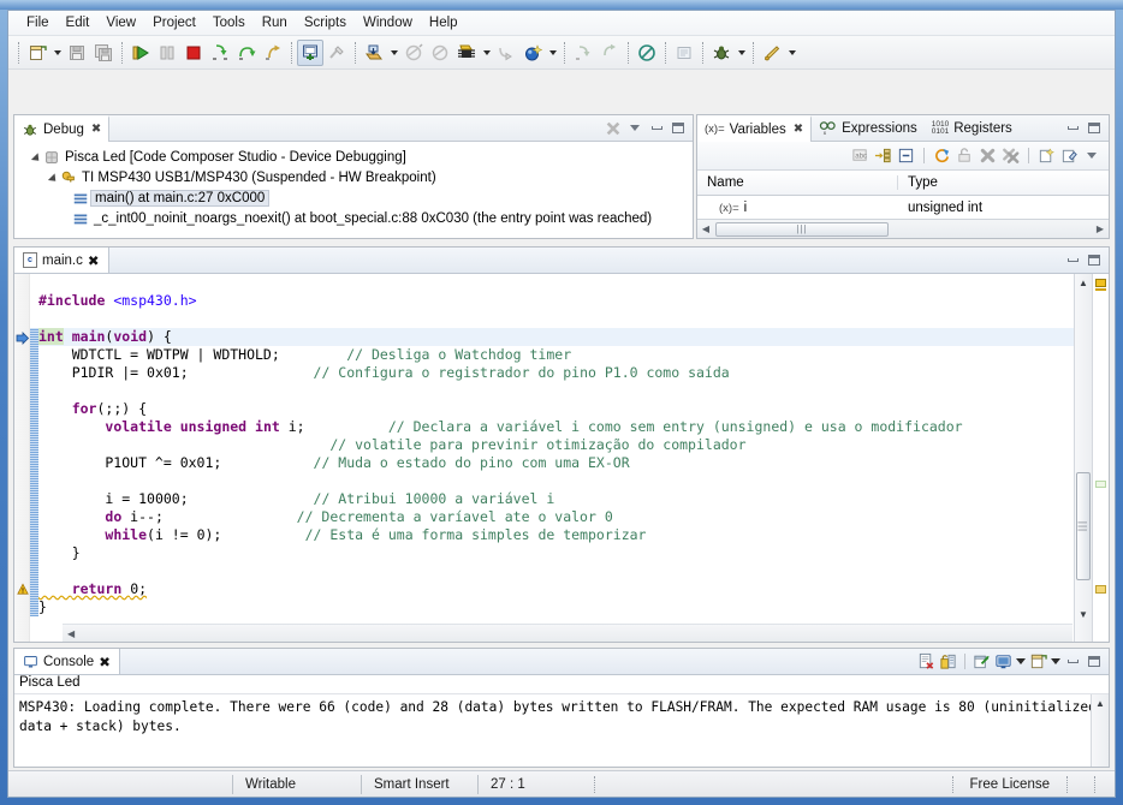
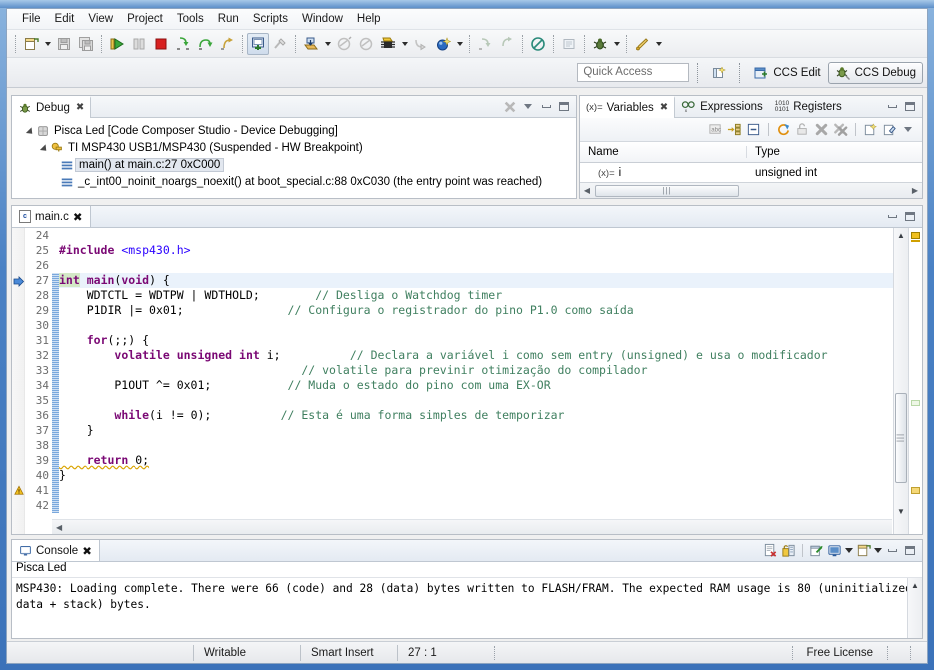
  File
  Edit
  View
  Project
  Tools
  Run
  Scripts
  Window
  Help
+ Quick Access
+ CCS Edit
+ CCS Debug
  Debug
  ✖
  Pisca Led [Code Composer Studio - Device Debugging]
  TI MSP430 USB1/MSP430 (Suspended - HW Breakpoint)
  main() at main.c:27 0xC000
  _c_int00_noinit_noargs_noexit() at boot_special.c:88 0xC030 (the entry point was reached)
  (x)=
  Variables
  ✖
  Expressions
  Registers
  Name
  Type
  (x)=
  i
  unsigned int
  ◀
  |||
  ▶
  main.c
  ✖
+ 24
+ 25
+ 26
+ 27
+ 28
+ 29
+ 30
+ 31
+ 32
+ 33
+ 34
+ 35
+ 36
+ 37
+ 38
+ 39
+ 40
+ 41
+ 42
  #include <msp430.h>
  int main(void) {
  WDTCTL = WDTPW | WDTHOLD; // Desliga o Watchdog timer
  P1DIR |= 0x01; // Configura o registrador do pino P1.0 como saída
  for(;;) {
  volatile unsigned int i; // Declara a variável i como sem entry (unsigned) e usa o modificador
  // volatile para previnir otimização do compilador
  P1OUT ^= 0x01; // Muda o estado do pino com uma EX-OR
- i = 10000; // Atribui 10000 a variável i
- do i--; // Decrementa a varíavel ate o valor 0
  while(i != 0); // Esta é uma forma simples de temporizar
  }
  return 0;
  }
  ▲
  ▼
  ◀
  Console
  ✖
  Pisca Led
  MSP430: Loading complete. There were 66 (code) and 28 (data) bytes written to FLASH/FRAM. The expected RAM usage is 80 (uninitialize data + stack) bytes.
  ▲
  Writable
  Smart Insert
  27 : 1
  Free License
